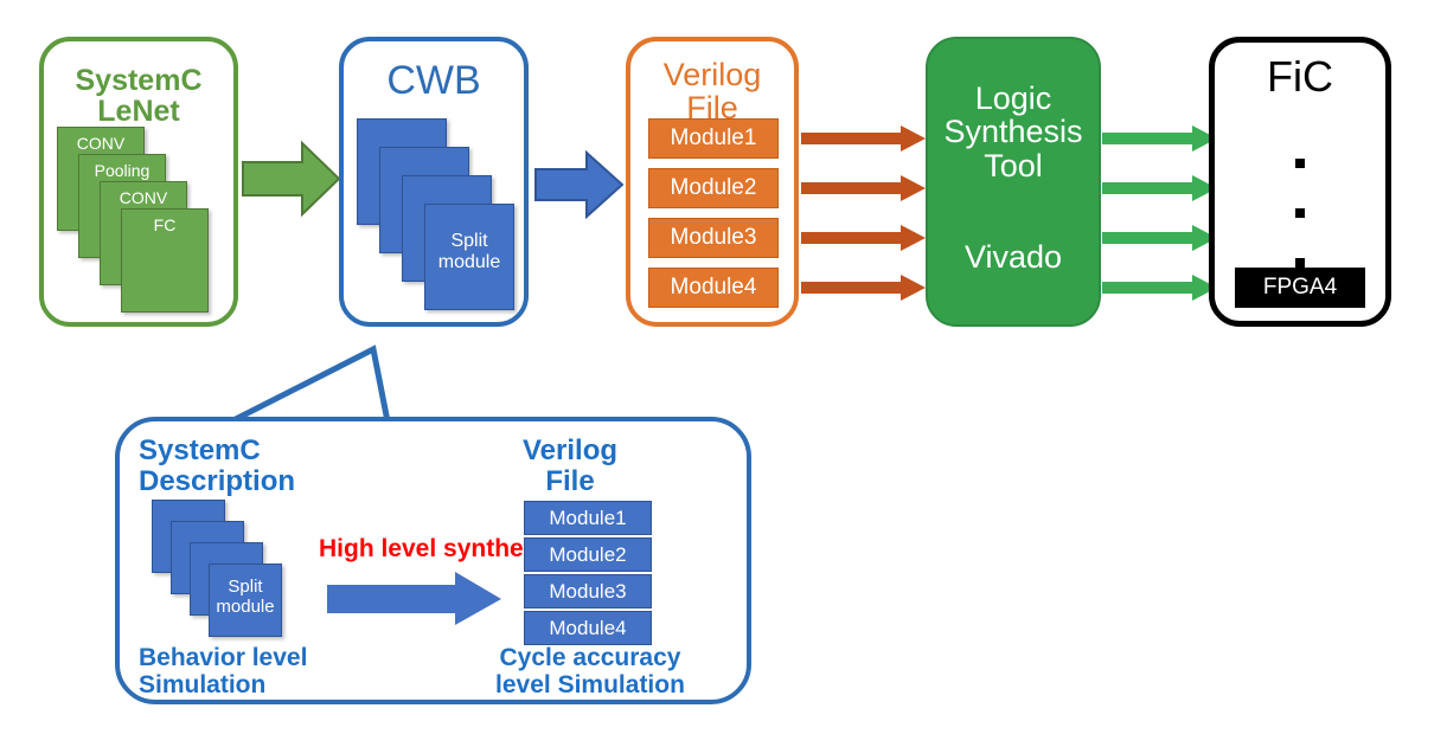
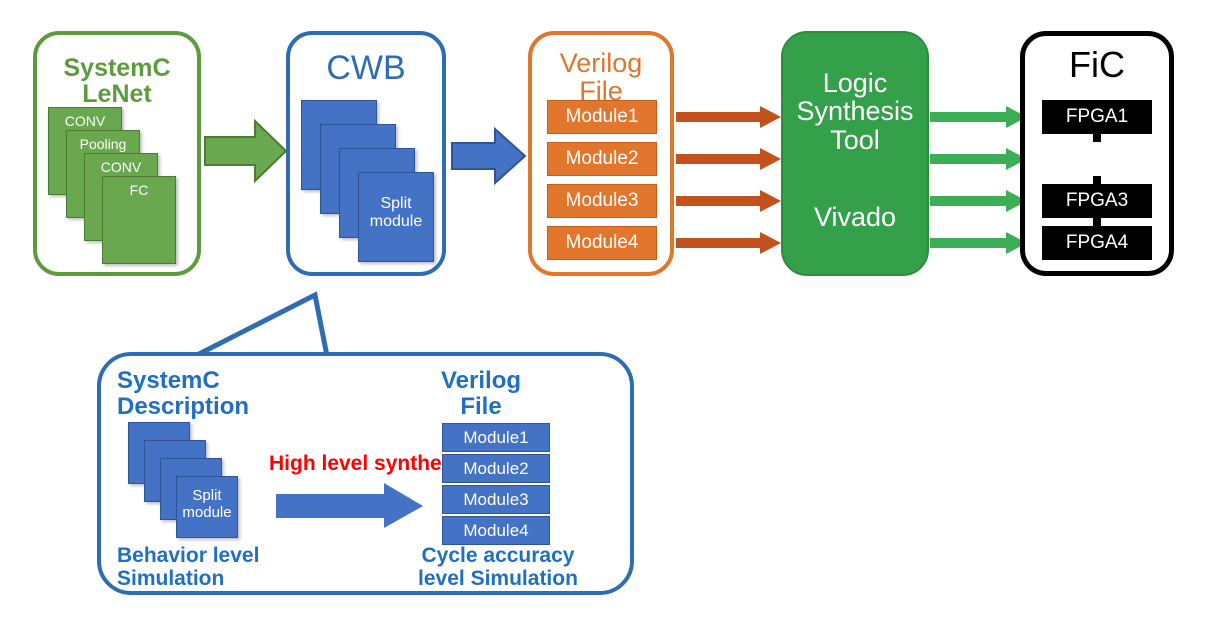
  SystemC
  LeNet
  CONV
  Pooling
  CONV
  FC
  CWB
  Split
  module
  Verilog
  File
  Module1
  Module2
  Module3
  Module4
  Logic
  Synthesis
  Tool
  Vivado
  FiC
+ FPGA1
+ FPGA3
  FPGA4
  SystemC
  Description
  Verilog
  File
  High level synthe
  Behavior level
  Simulation
  Cycle accuracy
  level Simulation
  Split
  module
  Module1
  Module2
  Module3
  Module4
